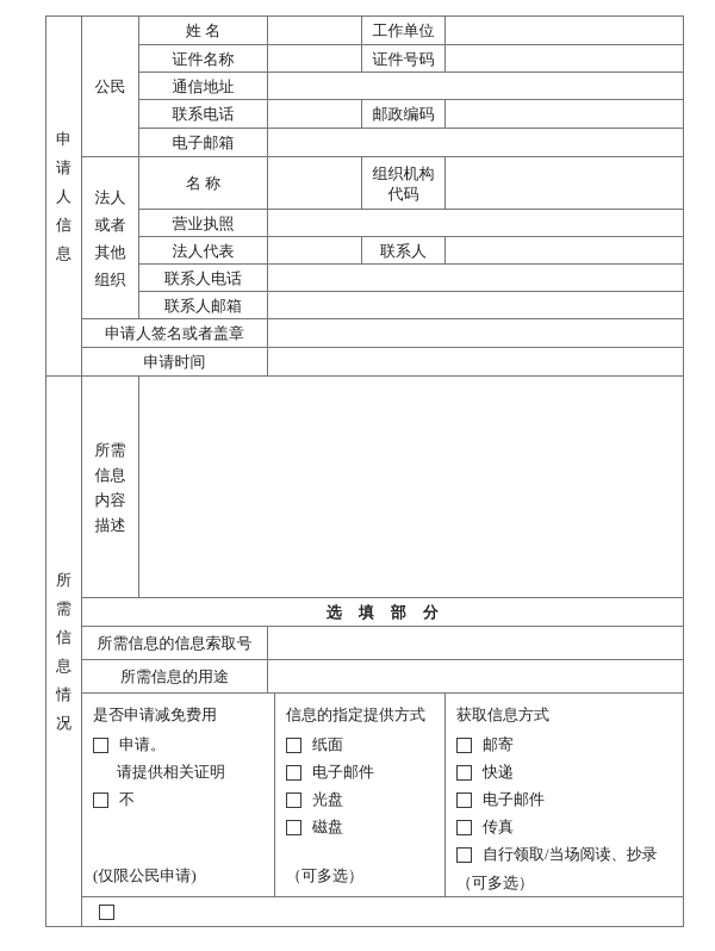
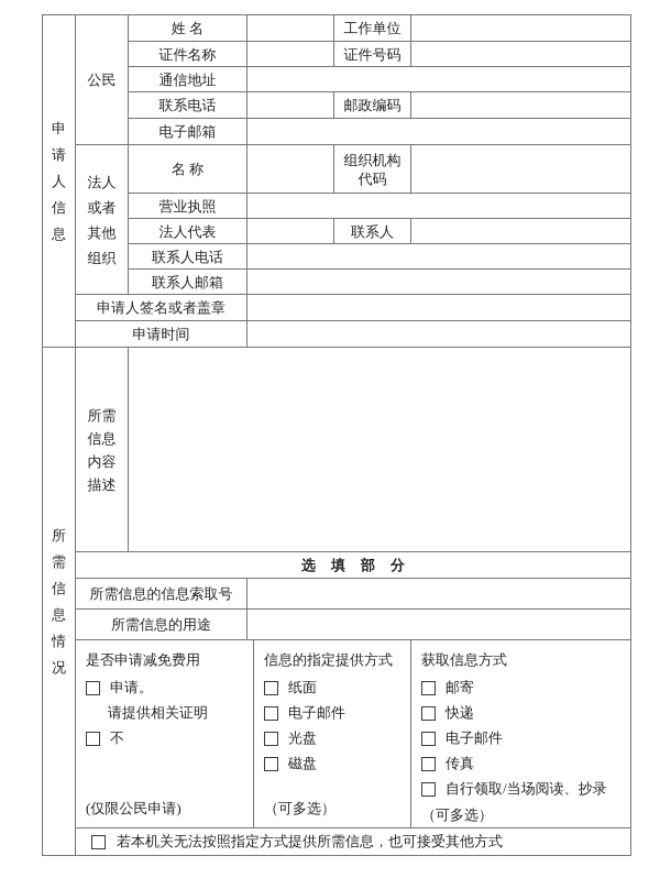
  申 请 人 信 息	公民	姓 名		工作单位
  证件名称		证件号码
  通信地址
  联系电话		邮政编码
  电子邮箱
  法人 或者 其他 组织	名 称		组织机构 代码
  营业执照
  法人代表		联系人
  联系人电话
  联系人邮箱
  申请人签名或者盖章
  申请时间
  所 需 信 息 情 况	所需 信息 内容 描述
  选填部分
  所需信息的信息索取号
  所需信息的用途
  是否申请减免费用 申请。 请提供相关证明 不 (仅限公民申请)	信息的指定提供方式 纸面 电子邮件 光盘 磁盘 （可多选）	获取信息方式 邮寄 快递 电子邮件 传真 自行领取/当场阅读、抄录 （可多选）
+ 若本机关无法按照指定方式提供所需信息，也可接受其他方式
